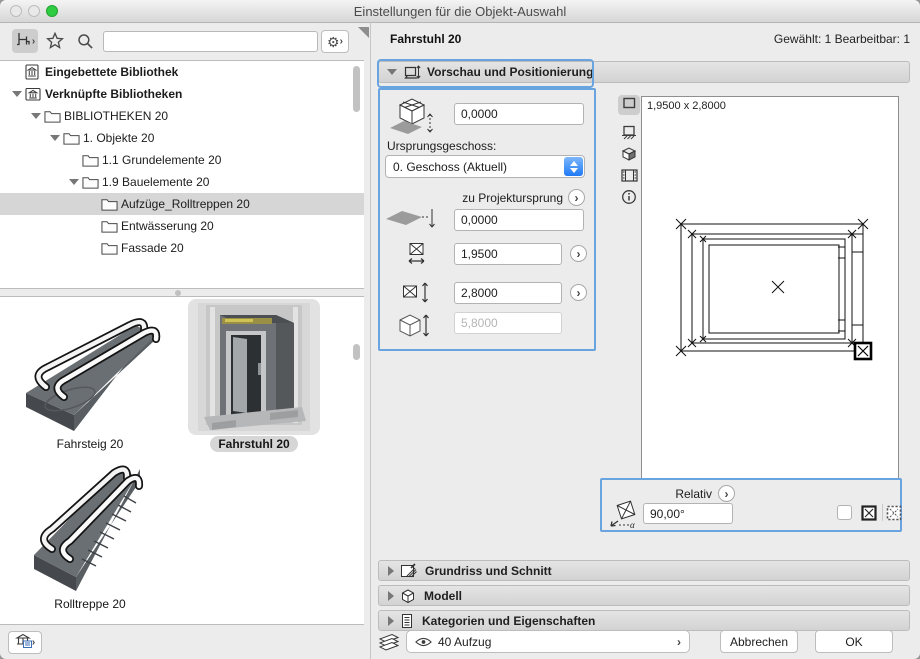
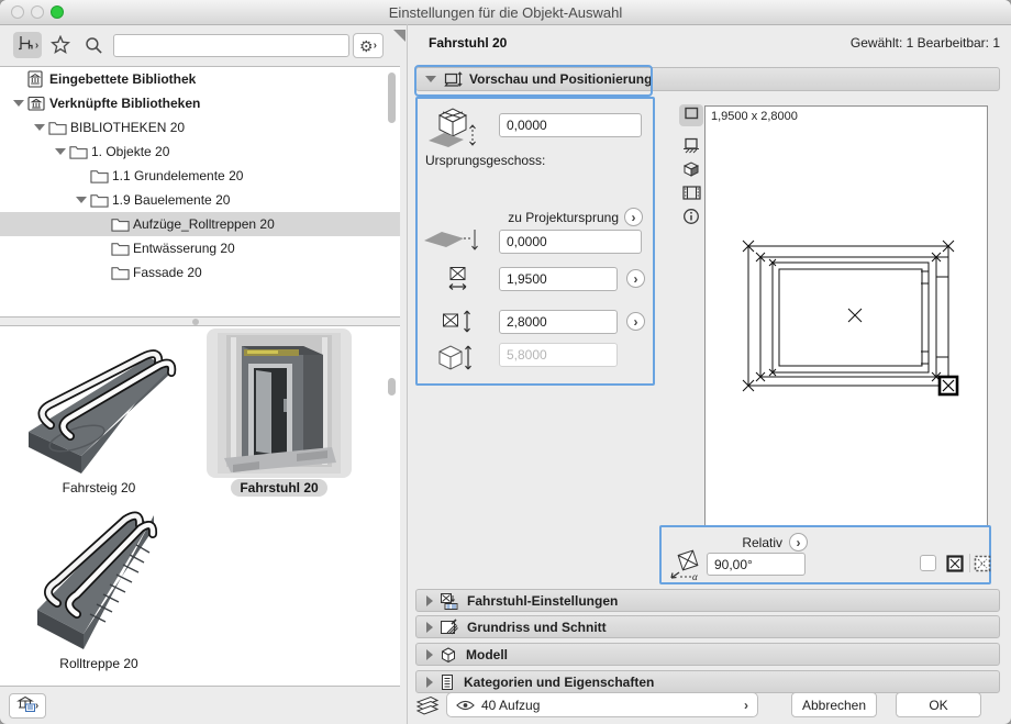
  Einstellungen für die Objekt-Auswahl
  ›
  ⚙
  ›
  Eingebettete Bibliothek
  Verknüpfte Bibliotheken
  BIBLIOTHEKEN 20
  1. Objekte 20
  1.1 Grundelemente 20
  1.9 Bauelemente 20
  Aufzüge_Rolltreppen 20
  Entwässerung 20
  Fassade 20
  Fahrsteig 20
  Fahrstuhl 20
  Rolltreppe 20
  ›
  Fahrstuhl 20
  Gewählt: 1 Bearbeitbar: 1
  Vorschau und Positionierung
  0,0000
  Ursprungsgeschoss:
- 0. Geschoss (Aktuell)
  zu Projektursprung
  ›
  0,0000
  1,9500
  ›
  2,8000
  ›
  5,8000
  1,9500 x 2,8000
  Relativ
  ›
  α
  90,00°
+ Fahrstuhl-Einstellungen
  Grundriss und Schnitt
  Modell
  Kategorien und Eigenschaften
  40 Aufzug
  ›
  Abbrechen
  OK
